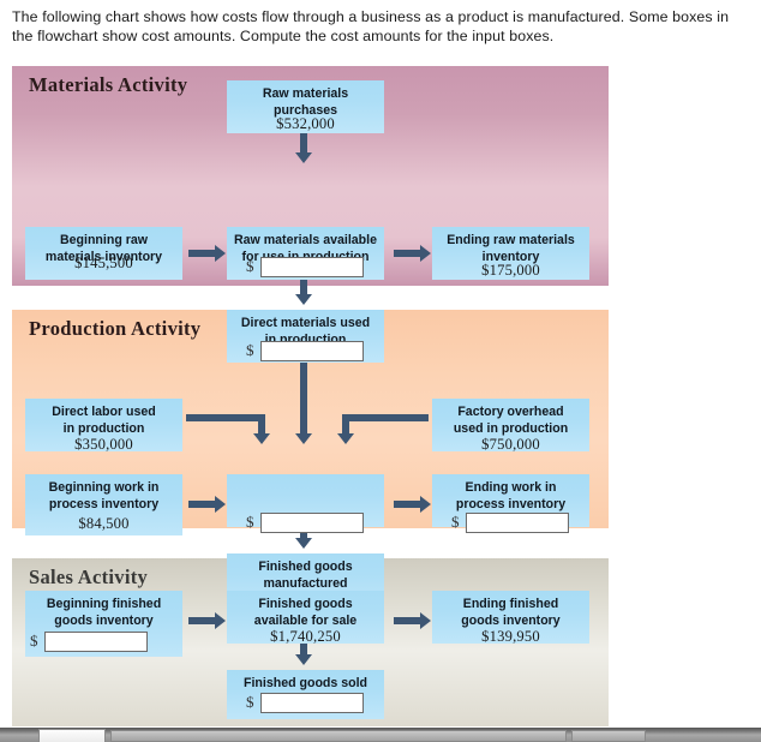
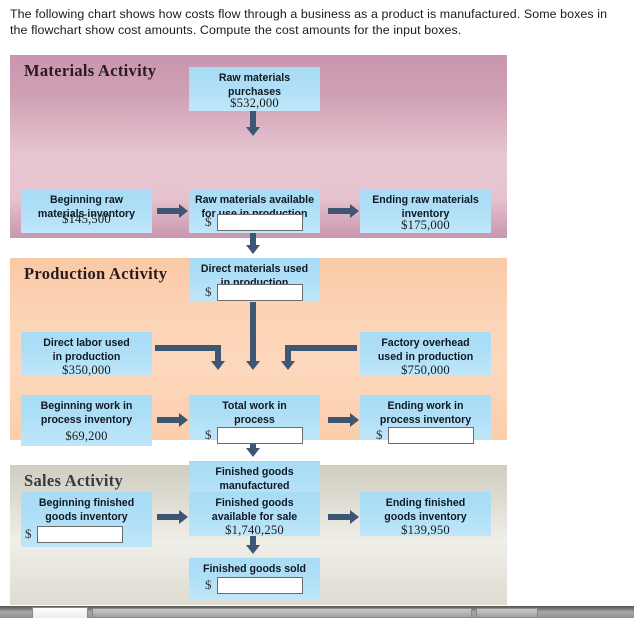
  The following chart shows how costs flow through a business as a product is manufactured. Some boxes in the flowchart show cost amounts. Compute the cost amounts for the input boxes.
  Materials Activity
  Raw materials
  purchases
  $532,000
  Beginning raw
  materials inventory
  $145,500
  Raw materials available
  $
  Ending raw materials
  inventory
  $175,000
  Direct materials used
  in production
  $
  Production Activity
  Direct labor used
  in production
  $350,000
  Factory overhead
  used in production
  $750,000
  Beginning work in
  process inventory
- $84,500
+ $69,200
+ Total work in
+ process
  $
  Ending work in
  process inventory
  $
  Finished goods
  manufactured
  Sales Activity
  Beginning finished
  goods inventory
  $
  Finished goods
  available for sale
  $1,740,250
  Ending finished
  goods inventory
  $139,950
  Finished goods sold
  $
